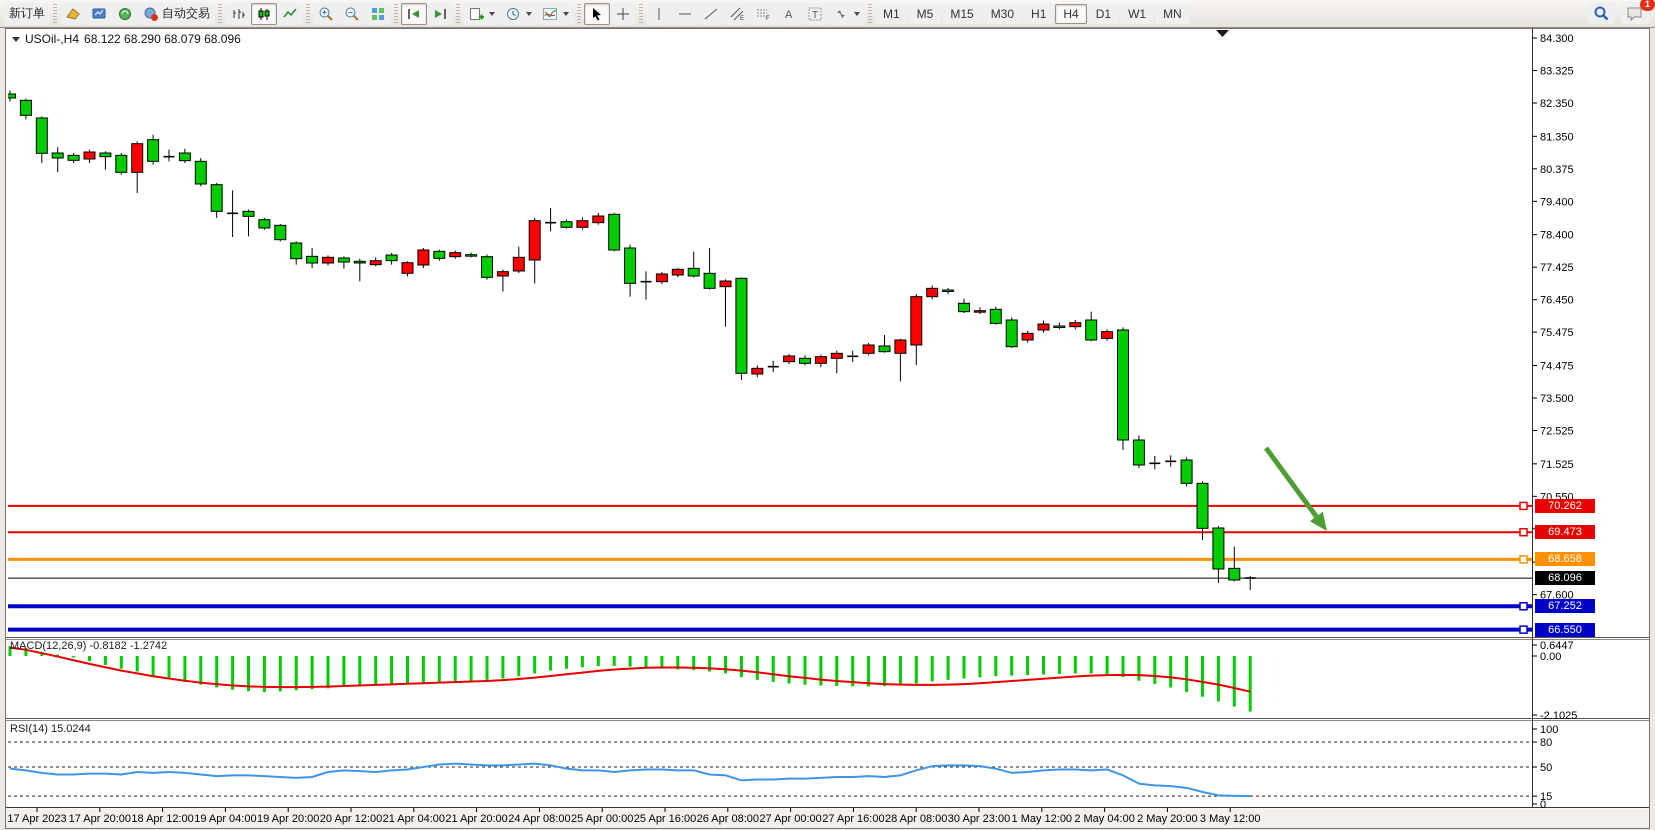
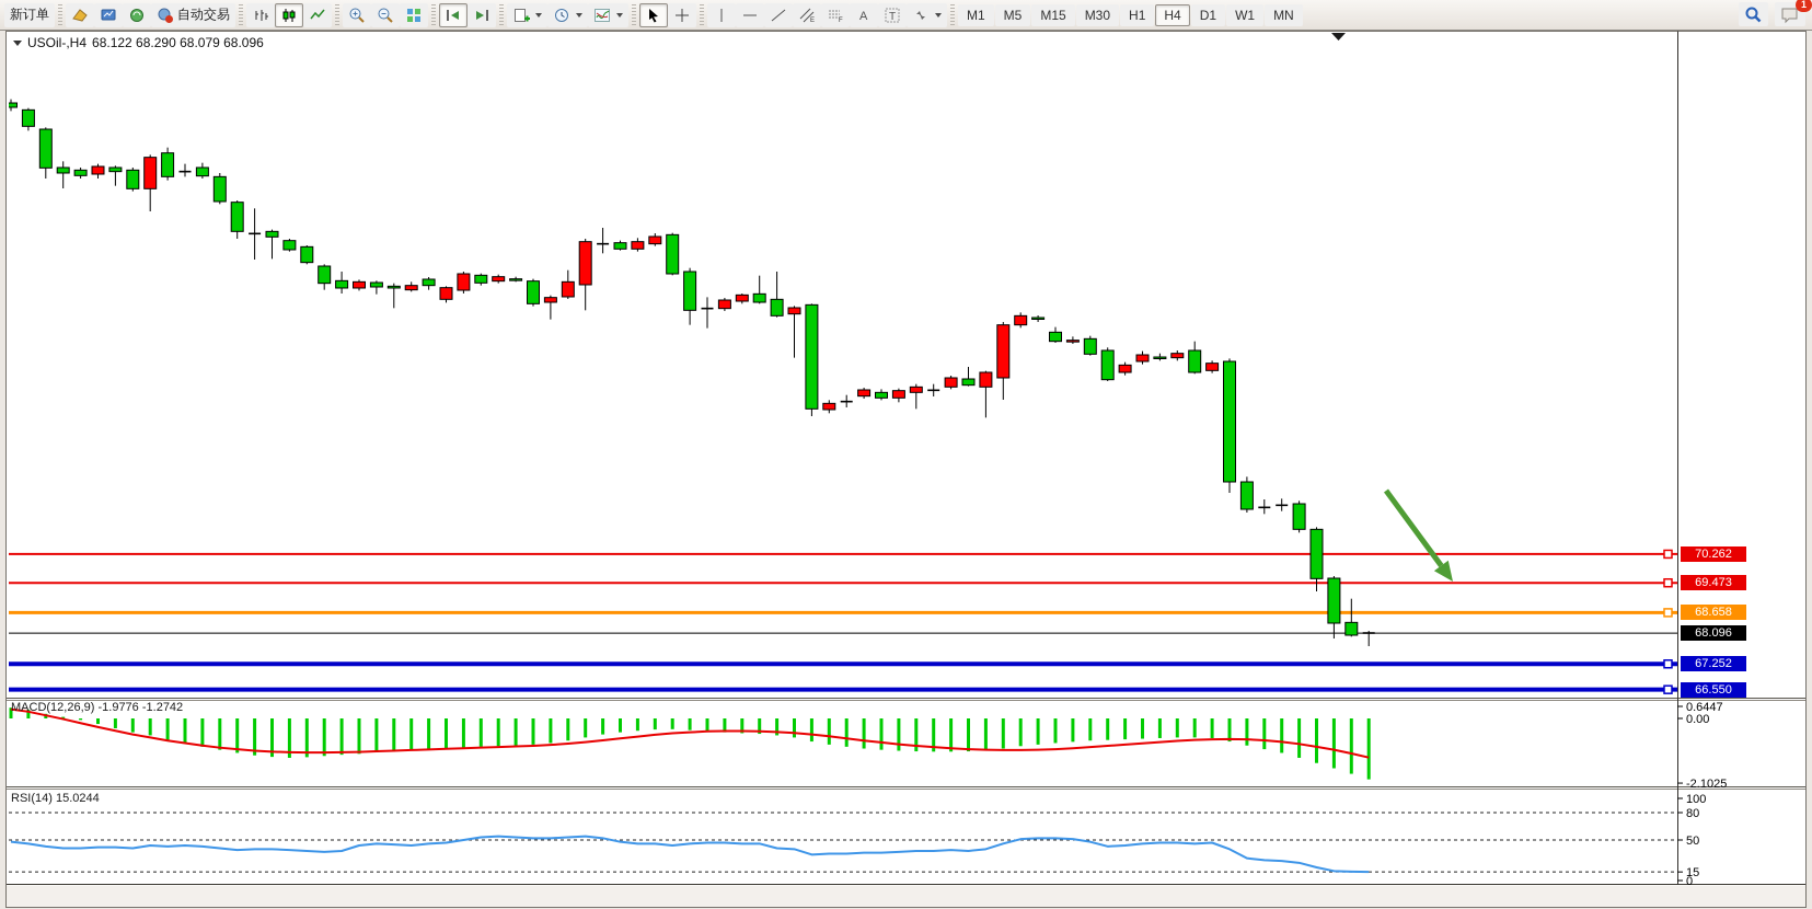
  新订单
  自动交易
  A
  T
  M1
  M5
  M15
  M30
  H1
  H4
  D1
  W1
  MN
  1
- 84.300
- 83.325
- 82.350
- 81.350
- 80.375
- 79.400
- 78.400
- 77.425
- 76.450
- 75.475
- 74.475
- 73.500
- 72.525
- 71.525
- 70.550
- 67.600
  0.6447
  0.00
  -2.1025
  100
  80
  50
  15
  0
- 17 Apr 2023
- 17 Apr 20:00
- 18 Apr 12:00
- 19 Apr 04:00
- 19 Apr 20:00
- 20 Apr 12:00
- 21 Apr 04:00
- 21 Apr 20:00
- 24 Apr 08:00
- 25 Apr 00:00
- 25 Apr 16:00
- 26 Apr 08:00
- 27 Apr 00:00
- 27 Apr 16:00
- 28 Apr 08:00
- 30 Apr 23:00
- 1 May 12:00
- 2 May 04:00
- 2 May 20:00
- 3 May 12:00
  USOil-,H4
  68.122 68.290 68.079 68.096
- MACD(12,26,9) -0.8182 -1.2742
+ MACD(12,26,9) -1.9776 -1.2742
  RSI(14) 15.0244
  70.262
  69.473
  68.658
  68.096
  67.252
  66.550
